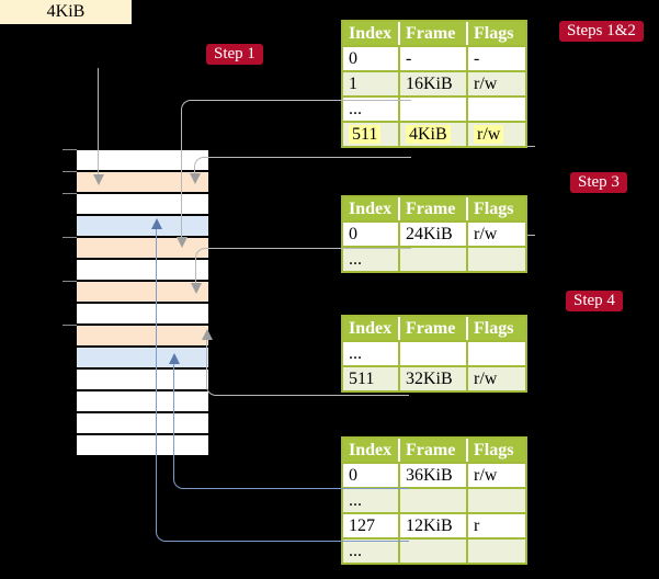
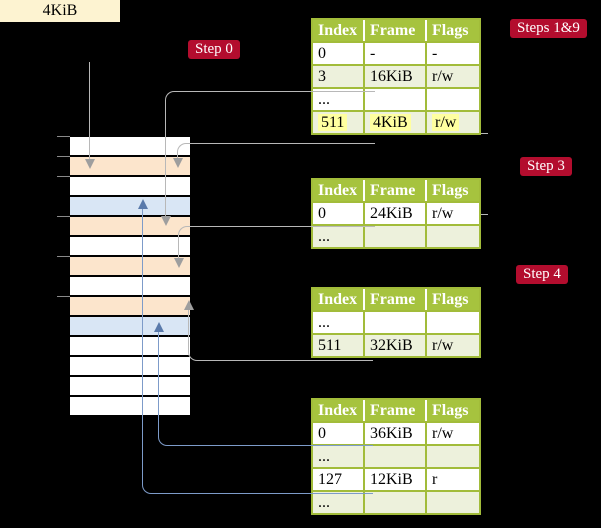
  4KiB
- Step 1
+ Step 0
- Steps 1&2
+ Steps 1&9
  Step 3
  Step 4
  Index	Frame	Flags
  0	-	-
- 1	16KiB	r/w
+ 3	16KiB	r/w
  ...
  511	4KiB	r/w
  Index	Frame	Flags
  0	24KiB	r/w
  ...
  Index	Frame	Flags
  ...
  511	32KiB	r/w
  Index	Frame	Flags
  0	36KiB	r/w
  ...
  127	12KiB	r
  ...
